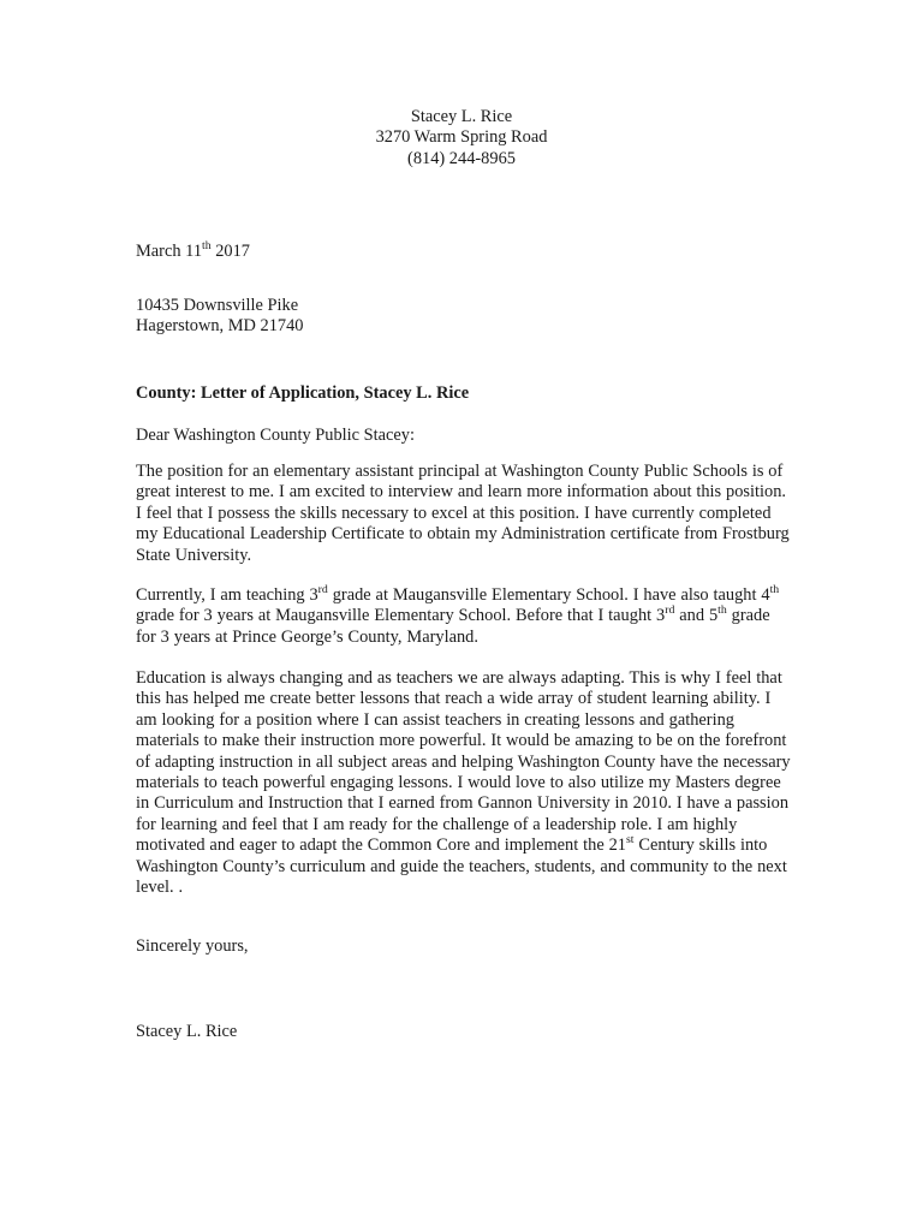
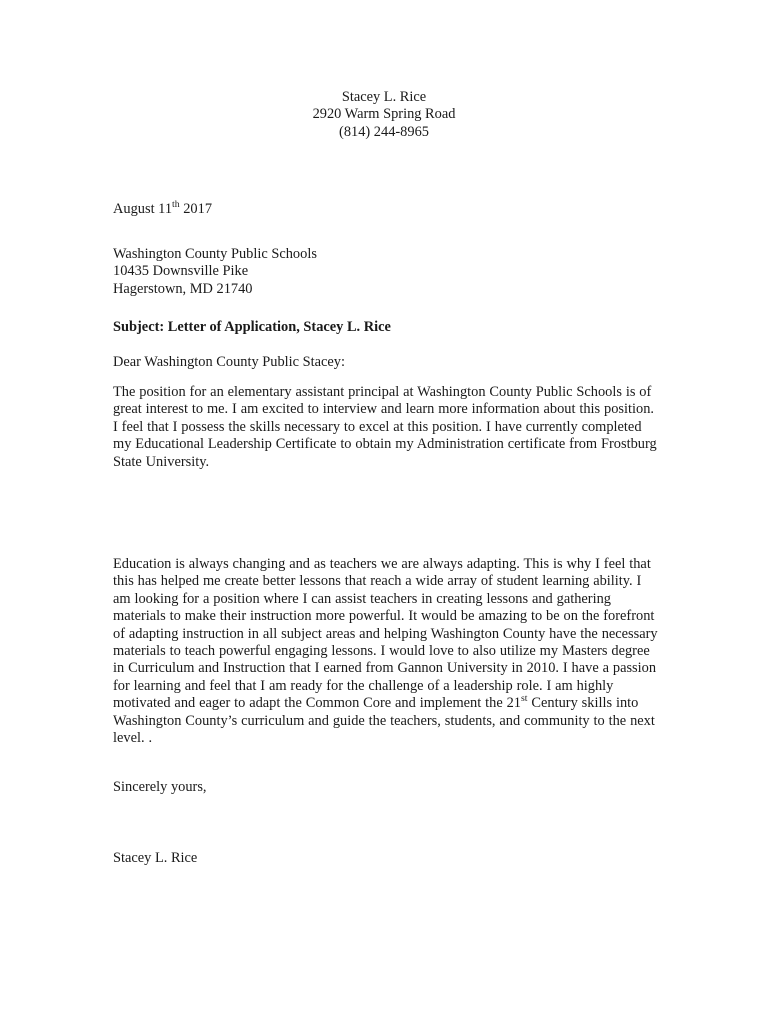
  Stacey L. Rice
- 3270 Warm Spring Road
+ 2920 Warm Spring Road
  (814) 244-8965
- March 11th 2017
+ August 11th 2017
+ Washington County Public Schools
  10435 Downsville Pike
  Hagerstown, MD 21740
- County: Letter of Application, Stacey L. Rice
+ Subject: Letter of Application, Stacey L. Rice
  Dear Washington County Public Stacey:
  The position for an elementary assistant principal at Washington County Public Schools is of great interest to me. I am excited to interview and learn more information about this position. I feel that I possess the skills necessary to excel at this position. I have currently completed my Educational Leadership Certificate to obtain my Administration certificate from Frostburg State University.
- Currently, I am teaching 3rd grade at Maugansville Elementary School. I have also taught 4th grade for 3 years at Maugansville Elementary School. Before that I taught 3rd and 5th grade for 3 years at Prince George’s County, Maryland.
  Education is always changing and as teachers we are always adapting. This is why I feel that this has helped me create better lessons that reach a wide array of student learning ability. I am looking for a position where I can assist teachers in creating lessons and gathering materials to make their instruction more powerful. It would be amazing to be on the forefront of adapting instruction in all subject areas and helping Washington County have the necessary materials to teach powerful engaging lessons. I would love to also utilize my Masters degree in Curriculum and Instruction that I earned from Gannon University in 2010. I have a passion for learning and feel that I am ready for the challenge of a leadership role. I am highly motivated and eager to adapt the Common Core and implement the 21st Century skills into Washington County’s curriculum and guide the teachers, students, and community to the next level. .
  Sincerely yours,
  Stacey L. Rice
